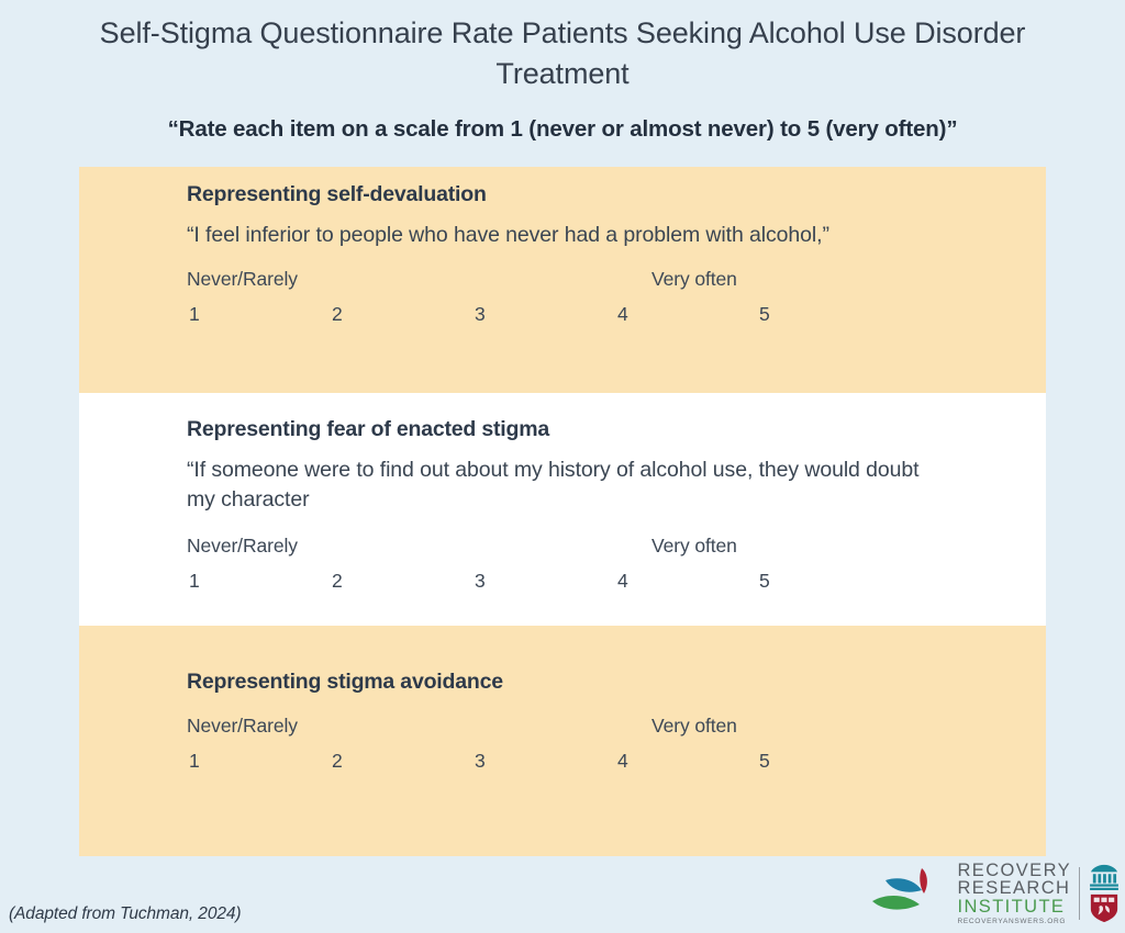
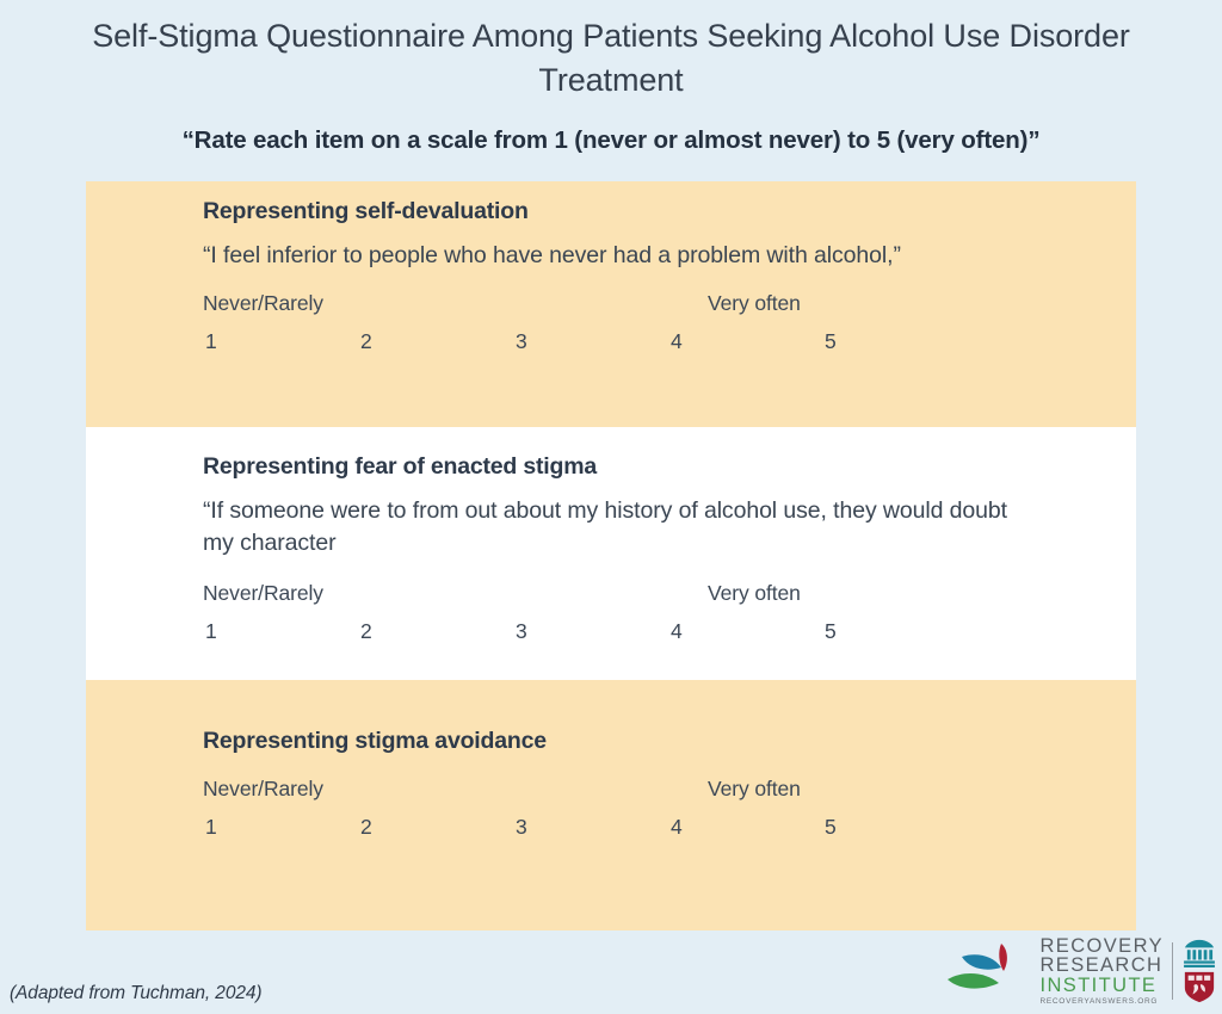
- Self-Stigma Questionnaire Rate Patients Seeking Alcohol Use Disorder Treatment
+ Self-Stigma Questionnaire Among Patients Seeking Alcohol Use Disorder Treatment
  “Rate each item on a scale from 1 (never or almost never) to 5 (very often)”
  Representing self-devaluation
  “I feel inferior to people who have never had a problem with alcohol,”
  Never/Rarely
  Very often
  1
  2
  3
  4
  5
  Representing fear of enacted stigma
- “If someone were to find out about my history of alcohol use, they would doubt my character
+ “If someone were to from out about my history of alcohol use, they would doubt my character
  Never/Rarely
  Very often
  1
  2
  3
  4
  5
  Representing stigma avoidance
  Never/Rarely
  Very often
  1
  2
  3
  4
  5
  (Adapted from Tuchman, 2024)
  RECOVERY
  RESEARCH
  INSTITUTE
